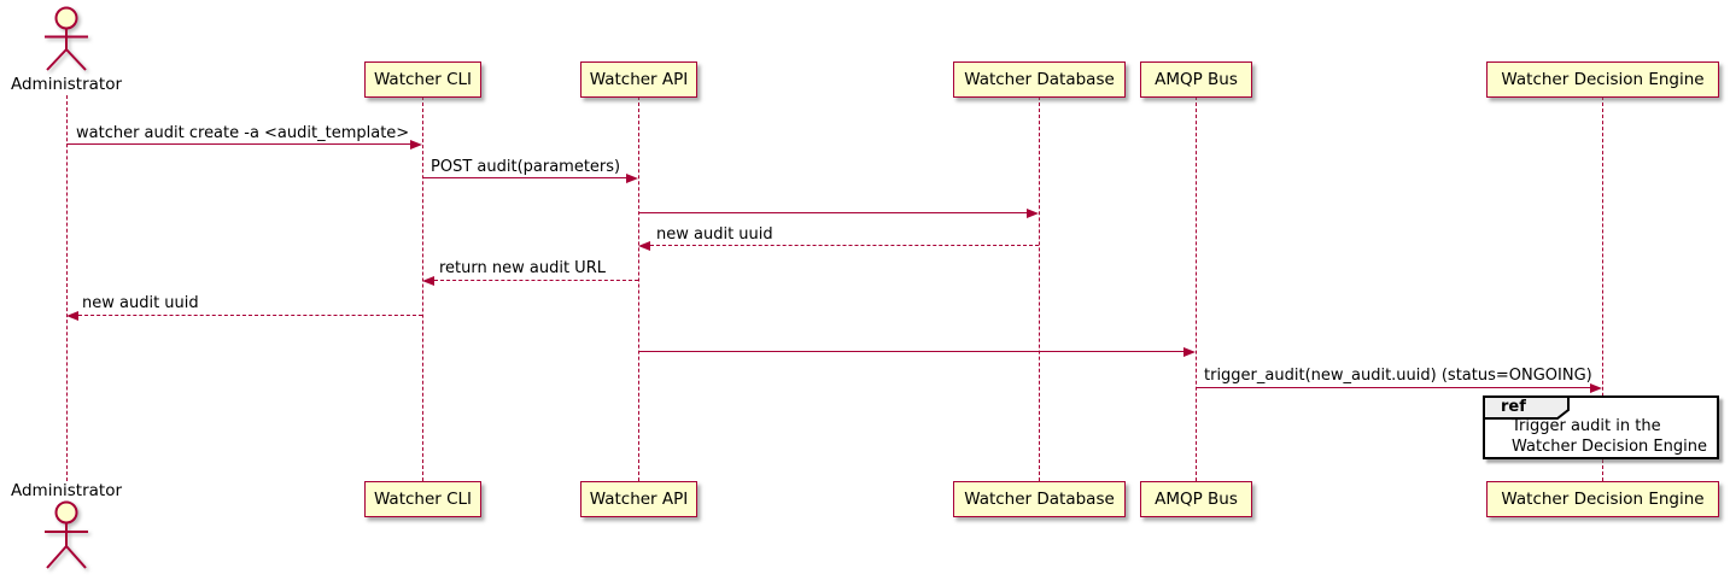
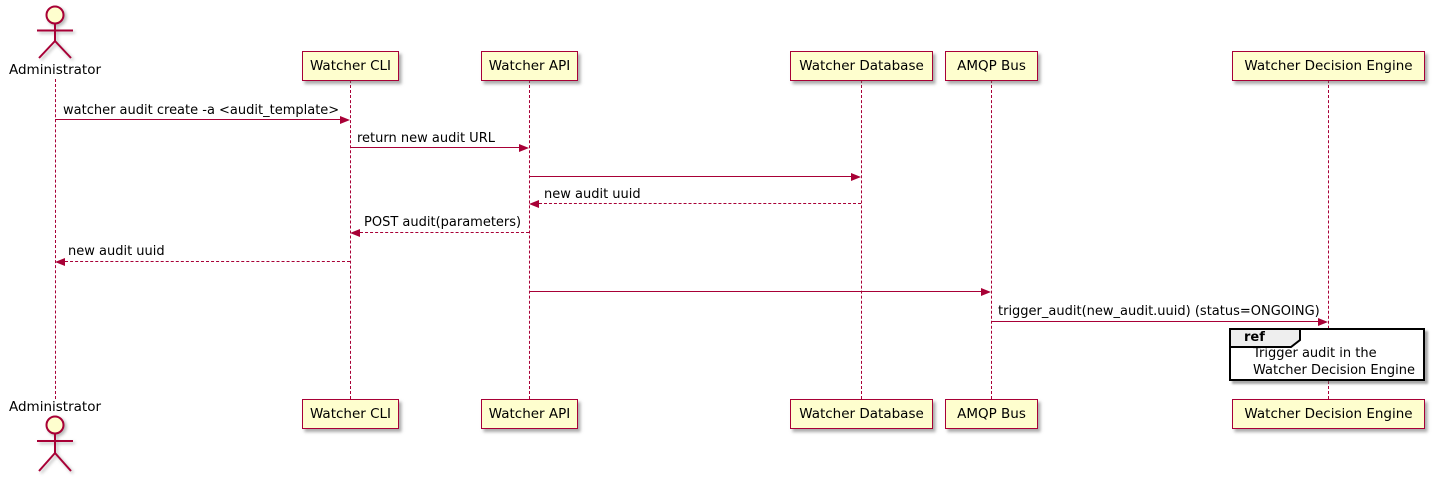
  Administrator
  Watcher CLI
  Watcher API
  Watcher Database
  AMQP Bus
  Watcher Decision Engine
  watcher audit create -a <audit_template>
- POST audit(parameters)
+ return new audit URL
  new audit uuid
- return new audit URL
+ POST audit(parameters)
  new audit uuid
  trigger_audit(new_audit.uuid) (status=ONGOING)
  ref
  Trigger audit in the
  Watcher Decision Engine
  Watcher CLI
  Watcher API
  Watcher Database
  AMQP Bus
  Watcher Decision Engine
  Administrator
